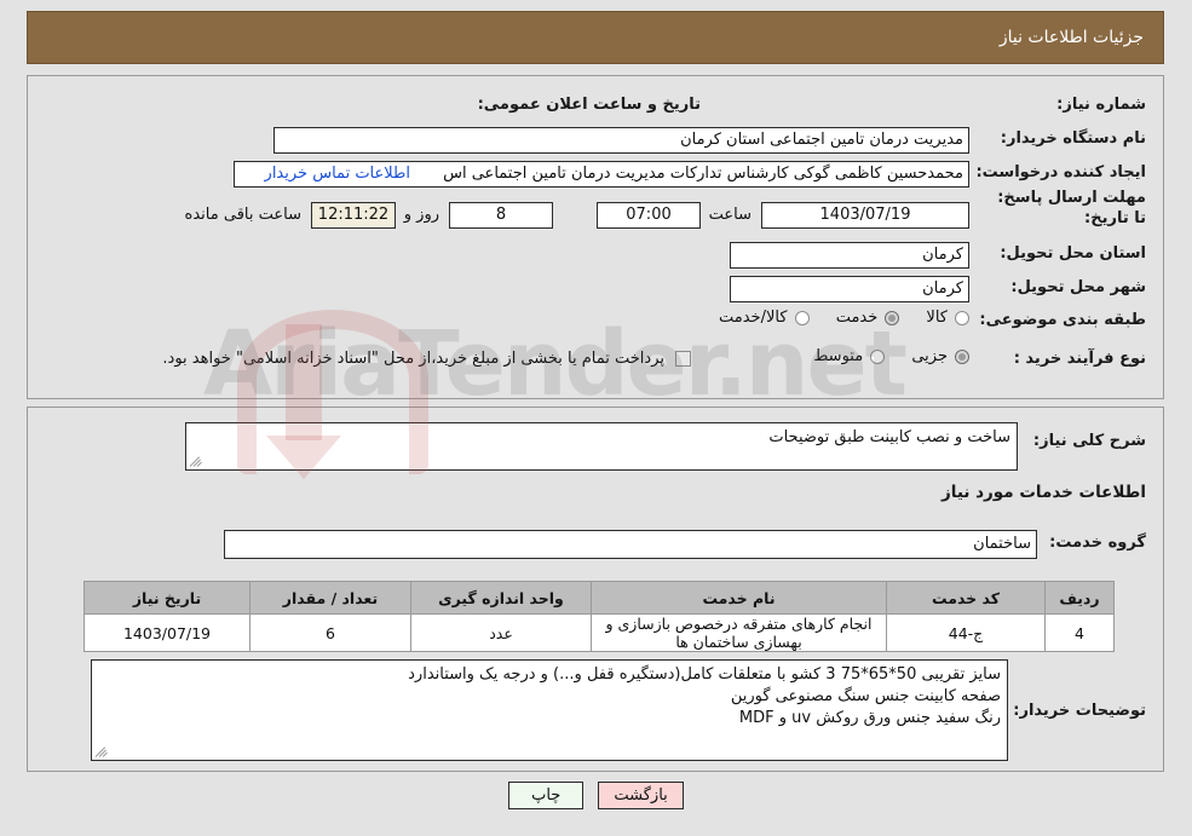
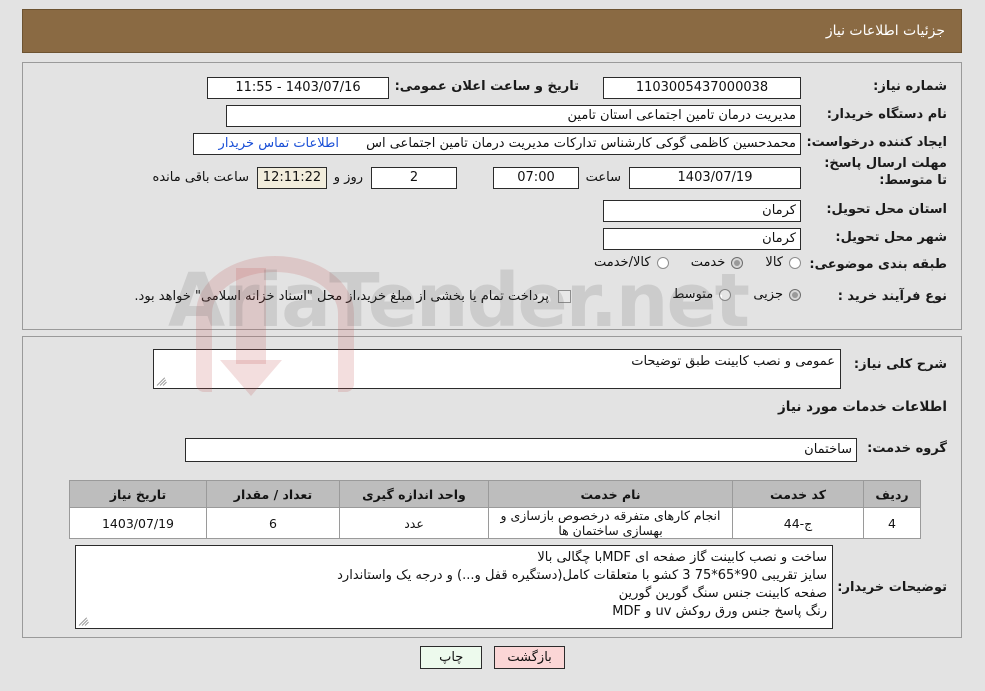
  AriaTender.net
  جزئیات اطلاعات نیاز
  شماره نیاز:
+ 1103005437000038
  تاریخ و ساعت اعلان عمومی:
+ 1403/07/16 - 11:55
  نام دستگاه خریدار:
- مدیریت درمان تامین اجتماعی استان کرمان
+ مدیریت درمان تامین اجتماعی استان تامین
  ایجاد کننده درخواست:
  محمدحسین کاظمی گوکی کارشناس تدارکات مدیریت درمان تامین اجتماعی اس
  اطلاعات تماس خریدار
- مهلت ارسال پاسخ: تا تاریخ:
+ مهلت ارسال پاسخ: تا متوسط:
  1403/07/19
  ساعت
  07:00
- 8
+ 2
  روز و
  12:11:22
  ساعت باقی مانده
  استان محل تحویل:
  کرمان
  شهر محل تحویل:
  کرمان
  طبقه بندی موضوعی:
  کالا
  خدمت
  کالا/خدمت
  نوع فرآیند خرید :
  جزیی
  متوسط
  پرداخت تمام یا بخشی از مبلغ خرید،از محل "اسناد خزانه اسلامی" خواهد بود.
  شرح کلی نیاز:
- ساخت و نصب کابینت طبق توضیحات
+ عمومی و نصب کابینت طبق توضیحات
  اطلاعات خدمات مورد نیاز
  گروه خدمت:
  ساختمان
  ردیف	کد خدمت	نام خدمت	واحد اندازه گیری	تعداد / مقدار	تاریخ نیاز
  4	ج-44	انجام کارهای متفرقه درخصوص بازسازی و بهسازی ساختمان ها	عدد	6	1403/07/19
  توضیحات خریدار:
+ ساخت و نصب کابینت گاز صفحه ای MDFبا چگالی بالا
- سایز تقریبی 50*65*75 3 کشو با متعلقات کامل(دستگیره قفل و...) و درجه یک واستاندارد
+ سایز تقریبی 90*65*75 3 کشو با متعلقات کامل(دستگیره قفل و...) و درجه یک واستاندارد
- صفحه کابینت جنس سنگ مصنوعی گورین
+ صفحه کابینت جنس سنگ گورین گورین
- رنگ سفید جنس ورق روکش uv و MDF
+ رنگ پاسخ جنس ورق روکش uv و MDF
  بازگشت چاپ
